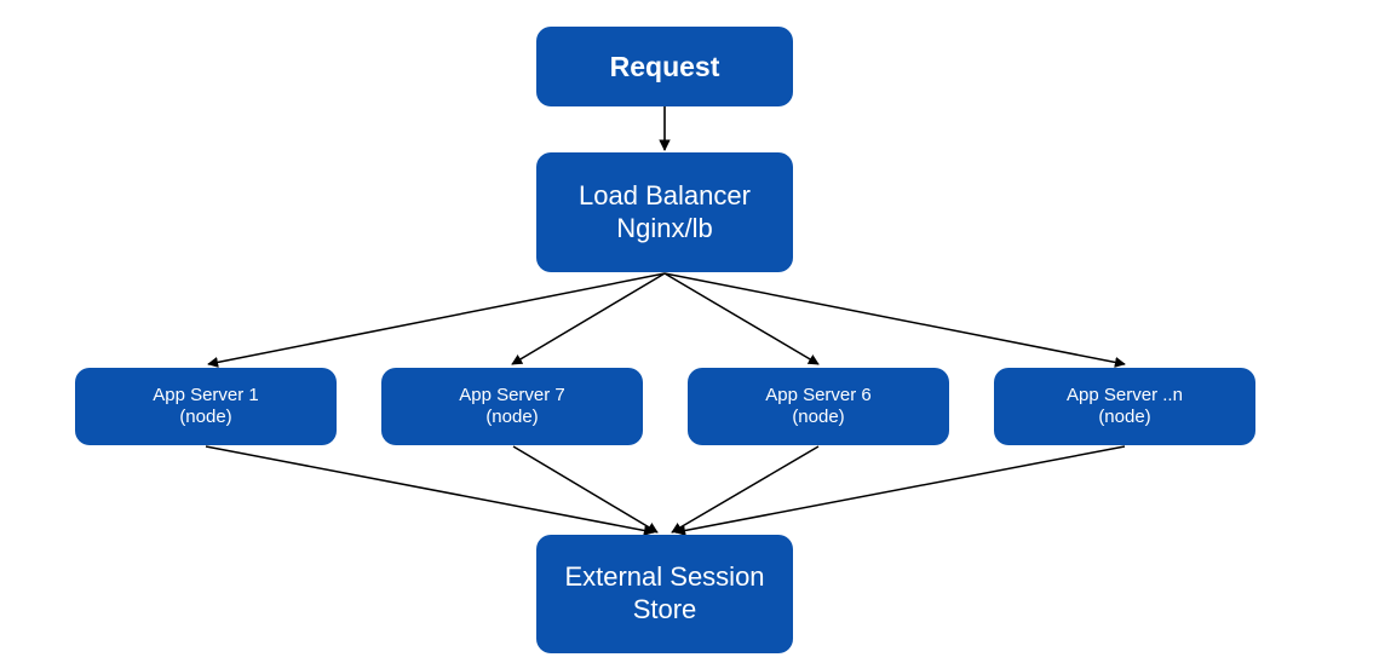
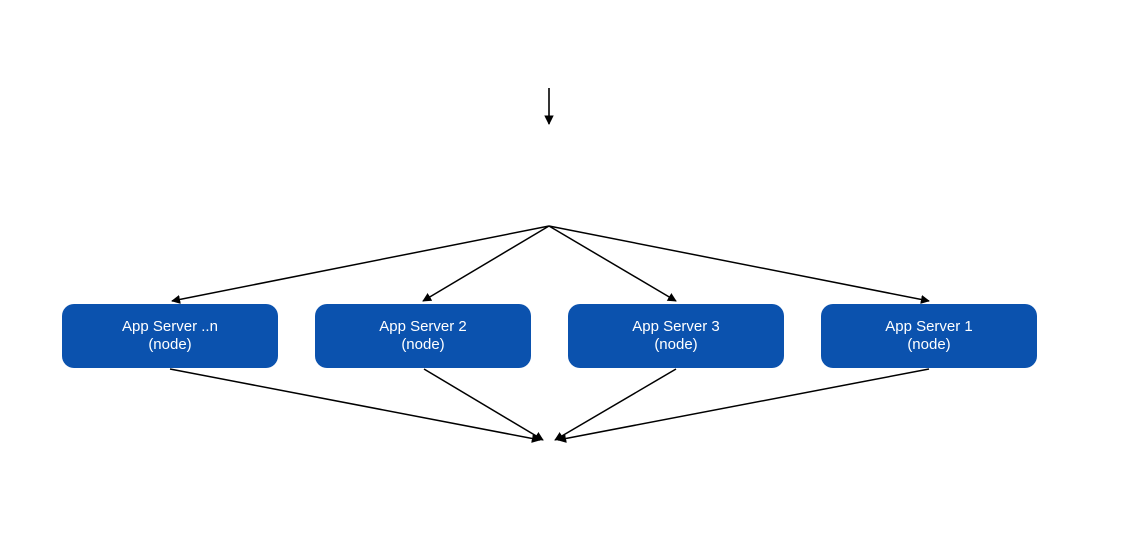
- Request
- Load Balancer
- Nginx/lb
- App Server 1
+ App Server ..n
  (node)
- App Server 7
+ App Server 2
  (node)
- App Server 6
+ App Server 3
  (node)
- App Server ..n
+ App Server 1
  (node)
- External Session
- Store
